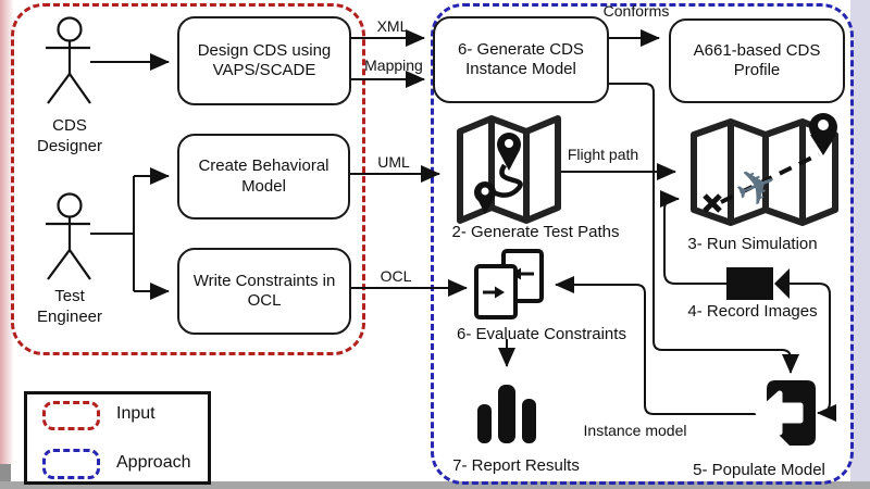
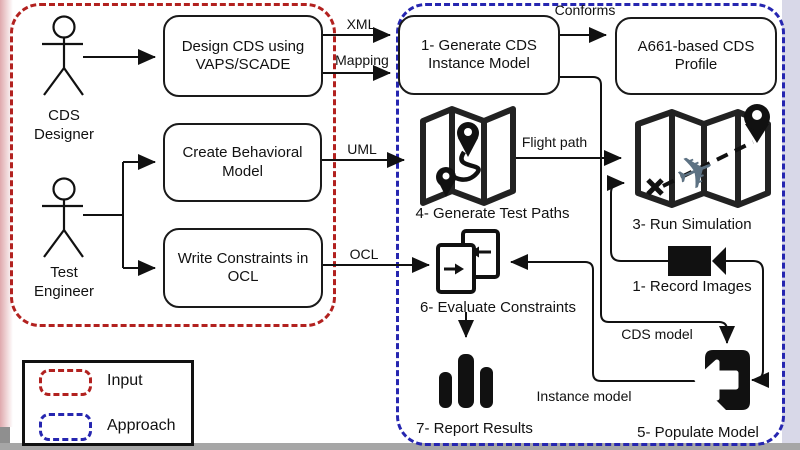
  Design CDS using VAPS/SCADE
  Create Behavioral Model
  Write Constraints in OCL
- 6- Generate CDS Instance Model
+ 1- Generate CDS Instance Model
  A661-based CDS Profile
  CDS Designer
  Test Engineer
- 2- Generate Test Paths
+ 4- Generate Test Paths
  3- Run Simulation
- 4- Record Images
+ 1- Record Images
  6- Evaluate Constraints
  7- Report Results
  5- Populate Model
  Conforms
  XML
  Mapping
  UML
  Flight path
  OCL
+ CDS model
  Instance model
  Input
  Approach
